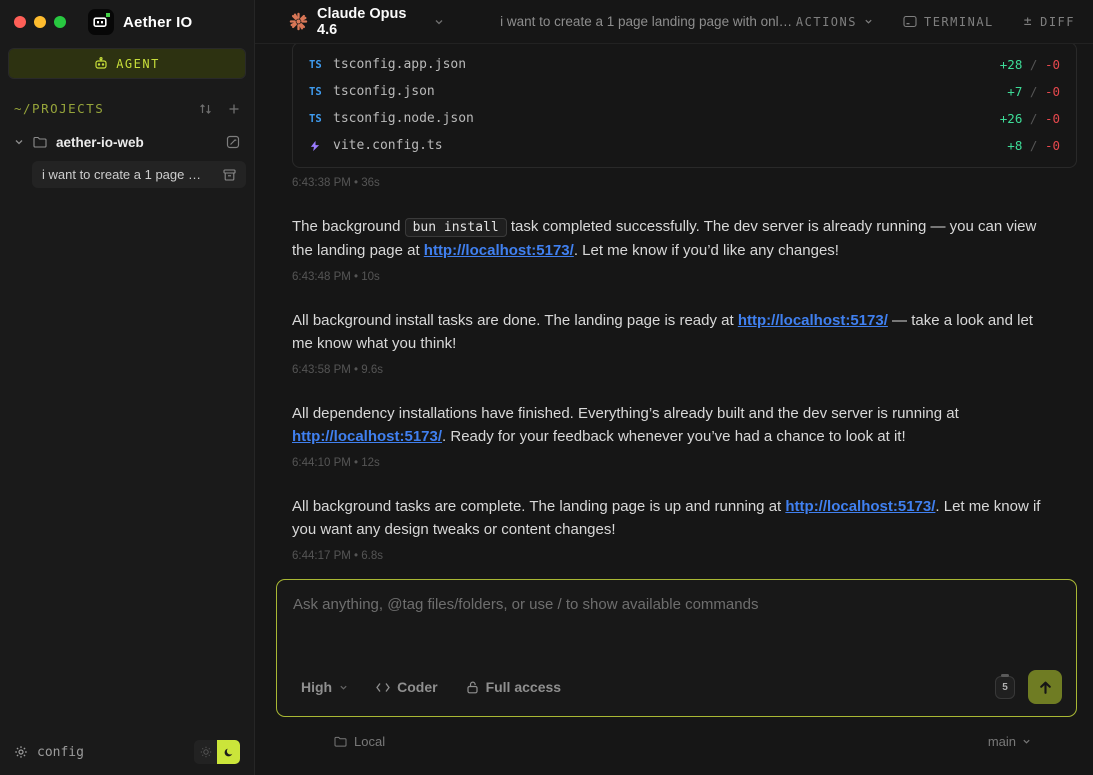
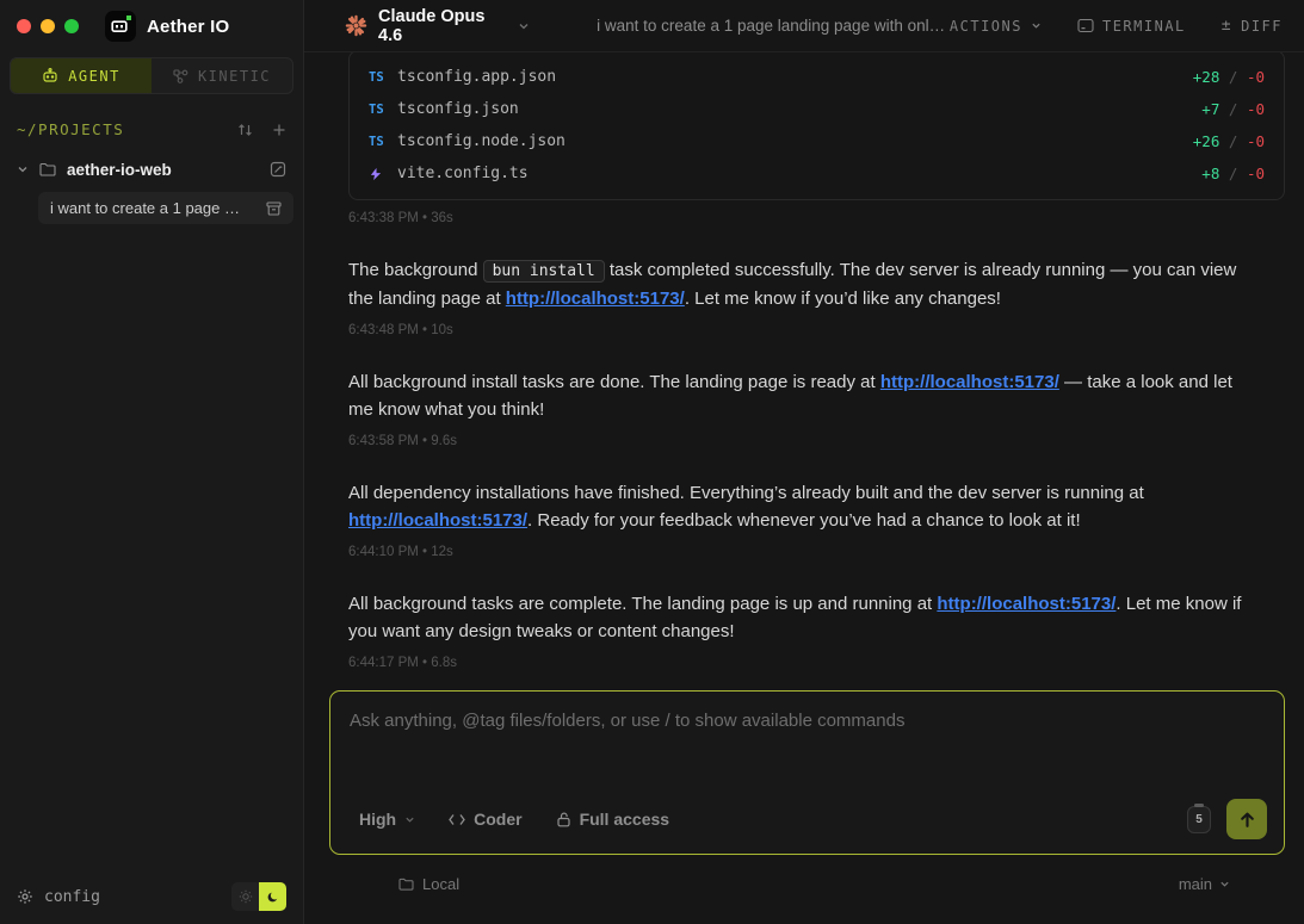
  Aether IO
  AGENT
+ KINETIC
  ~/PROJECTS
  aether-io-web
  i want to create a 1 page l…
  config
  Claude Opus 4.6
  i want to create a 1 page landing page with only 1
  ACTIONS
  TERMINAL
  ±
  DIFF
  TS
  tsconfig.app.json
  +28 / -0
  TS
  tsconfig.json
  +7 / -0
  TS
  tsconfig.node.json
  +26 / -0
  vite.config.ts
  +8 / -0
  6:43:38 PM • 36s
  The background bun install task completed successfully. The dev server is already running — you can view the landing page at http://localhost:5173/. Let me know if you’d like any changes!
  6:43:48 PM • 10s
  All background install tasks are done. The landing page is ready at http://localhost:5173/ — take a look and let me know what you think!
  6:43:58 PM • 9.6s
  All dependency installations have finished. Everything’s already built and the dev server is running at http://localhost:5173/. Ready for your feedback whenever you’ve had a chance to look at it!
  6:44:10 PM • 12s
  All background tasks are complete. The landing page is up and running at http://localhost:5173/. Let me know if you want any design tweaks or content changes!
  6:44:17 PM • 6.8s
  Ask anything, @tag files/folders, or use / to show available commands
  High
  Coder
  Full access
  5
  Local
  main
